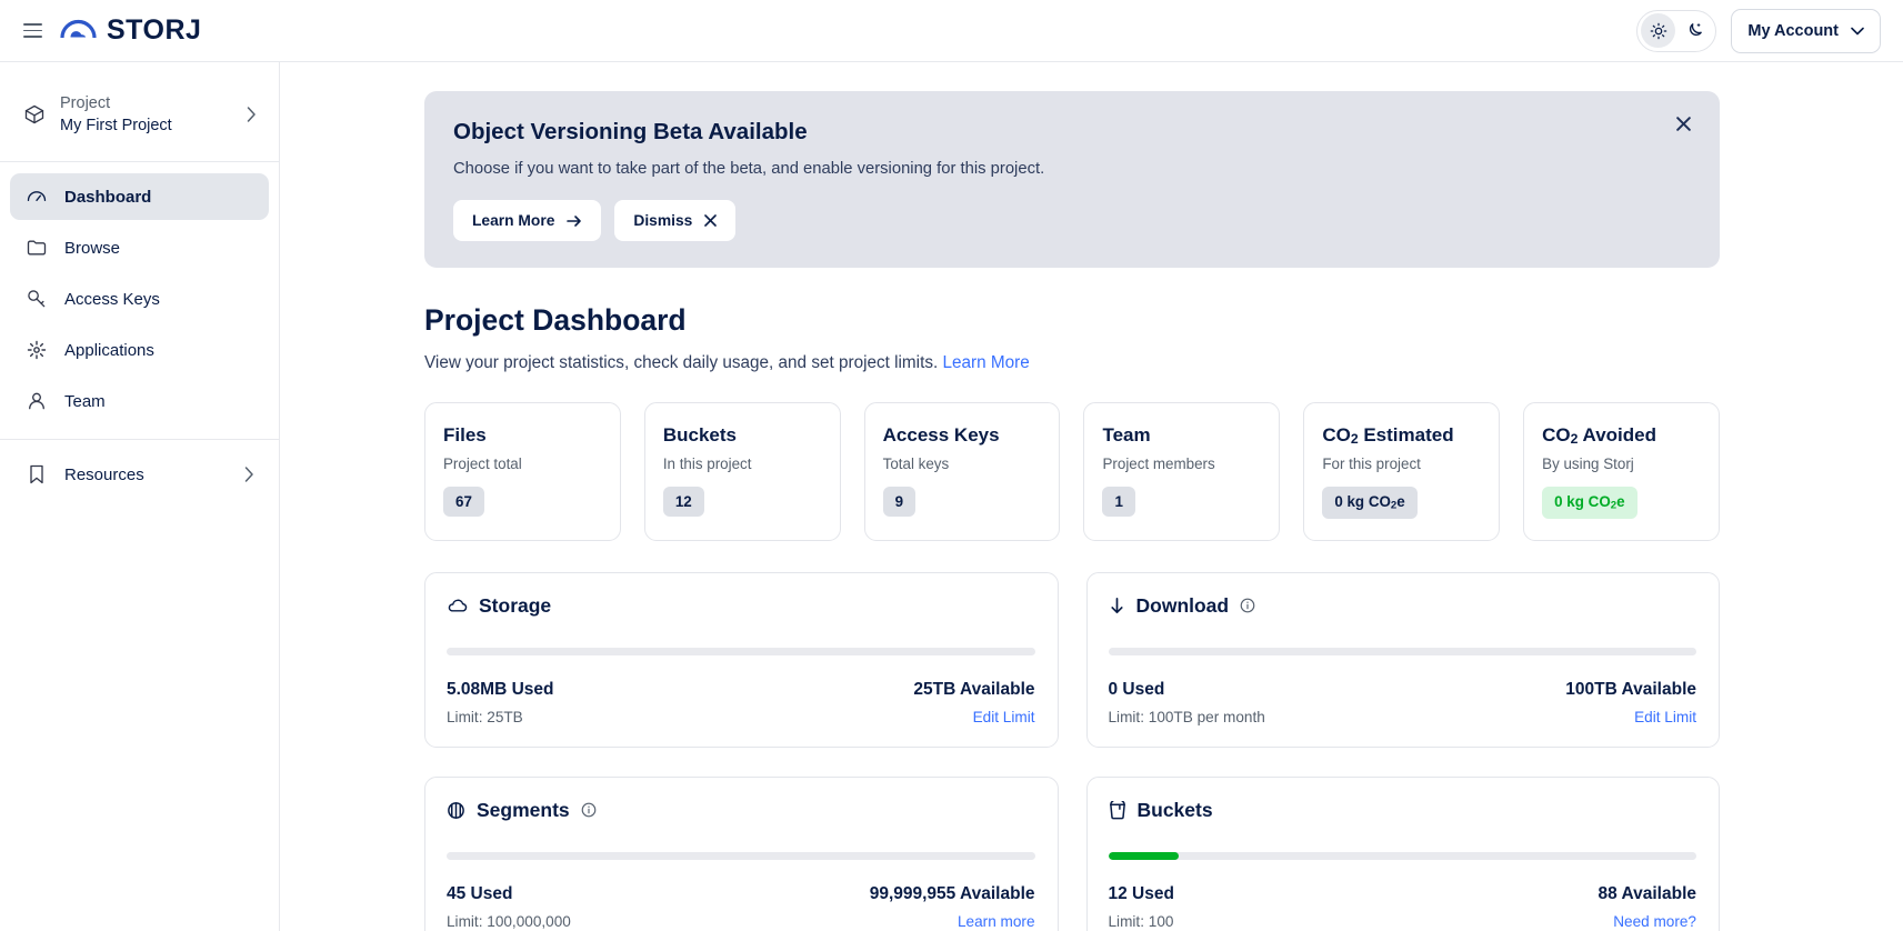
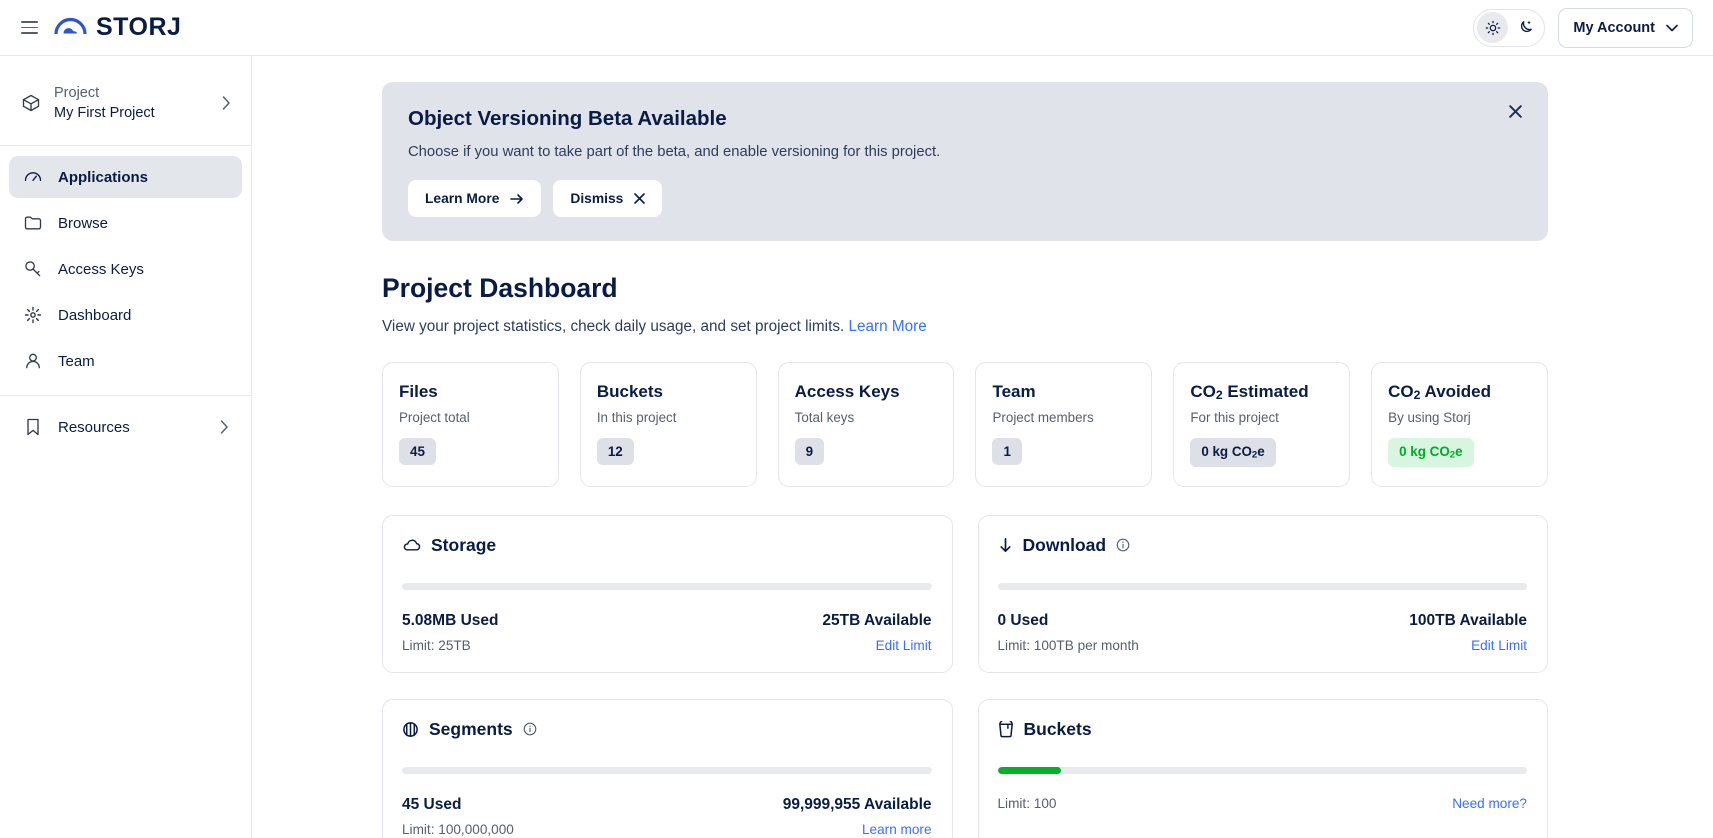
  STORJ
  My Account
  Project
  My First Project
- Dashboard
+ Applications
  Browse
  Access Keys
- Applications
+ Dashboard
  Team
  Resources
  Object Versioning Beta Available
  Choose if you want to take part of the beta, and enable versioning for this project.
  Learn More
  Dismiss
  Project Dashboard
  View your project statistics, check daily usage, and set project limits. Learn More
  Files
  Project total
- 67
+ 45
  Buckets
  In this project
  12
  Access Keys
  Total keys
  9
  Team
  Project members
  1
  CO2 Estimated
  For this project
  0 kg CO2e
  CO2 Avoided
  By using Storj
  0 kg CO2e
  Storage
  5.08MB Used
  25TB Available
  Limit: 25TB
  Edit Limit
  Download
  0 Used
  100TB Available
  Limit: 100TB per month
  Edit Limit
  Segments
  45 Used
  99,999,955 Available
  Limit: 100,000,000
  Learn more
  Buckets
- 12 Used
- 88 Available
  Limit: 100
  Need more?
